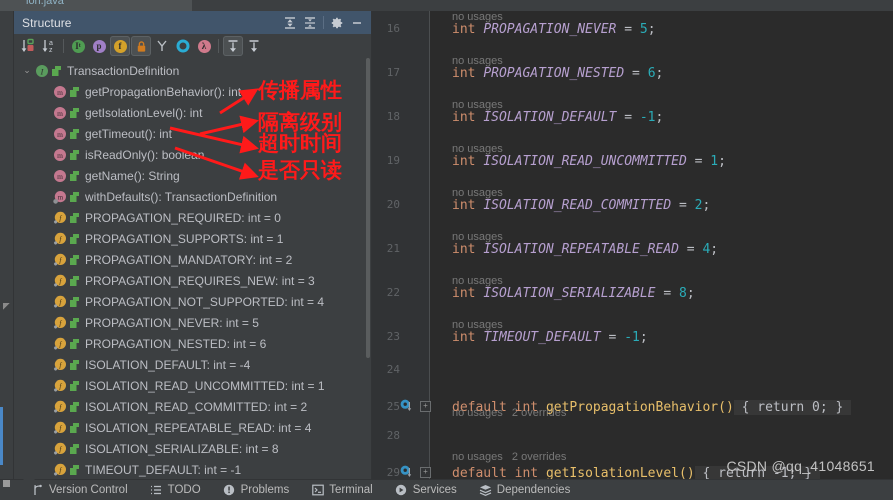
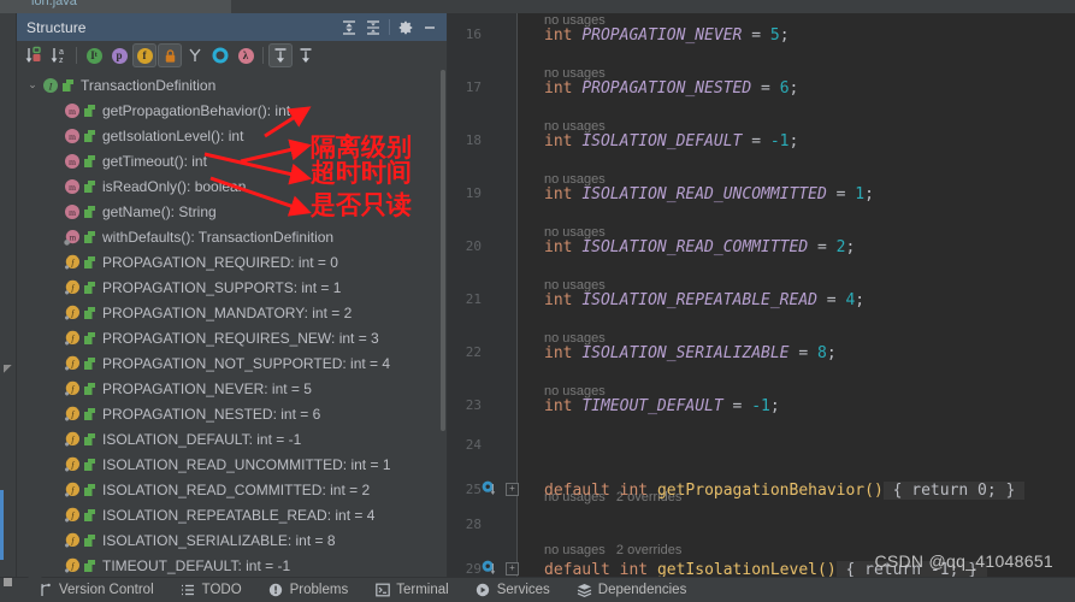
  ion.java
  Structure
  I
  p
  f
  λ
  ⌄
  I
  TransactionDefinition
  m
  getPropagationBehavior(): int
  m
  getIsolationLevel(): int
  m
  getTimeout(): int
  m
  isReadOnly(): boolen
  m
  getName(): String
  m
  withDefaults(): TransactionDefinition
  f
  PROPAGATION_REQUIRED: int = 0
  f
  PROPAGATION_SUPPORTS: int = 1
  PROPAGATION_MANDATORY: int = 2
  f
  PROPAGATION_REQUIRES_NEW: int = 3
  f
  PROPAGATION_NOT_SUPPORTED: int = 4
  f
  PROPAGATION_NEVER: int = 5
  f
  PROPAGATION_NESTED: int = 6
  f
- ISOLATION_DEFAULT: int = -4
+ ISOLATION_DEFAULT: int = -1
  f
  ISOLATION_READ_UNCOMMITTED: int = 1
  f
  ISOLATION_READ_COMMITTED: int = 2
  f
  ISOLATION_REPEATABLE_READ: int = 4
  f
  ISOLATION_SERIALIZABLE: int = 8
  f
  TIMEOUT_DEFAULT: int = -1
  16
  17
  18
  19
  20
  21
  22
  23
  24
  25
  28
  29
  +
  +
  no usages
  no usages
  no usages
  no usages
  no usages
  no usages
  no usages
  no usages
  no usages 2 overrides
  no usages 2 overrides
  int PROPAGATION_NEVER = 5;
  int PROPAGATION_NESTED = 6;
  int ISOLATION_DEFAULT = -1;
  int ISOLATION_READ_UNCOMMITTED = 1;
  int ISOLATION_READ_COMMITTED = 2;
  int ISOLATION_REPEATABLE_READ = 4;
  int ISOLATION_SERIALIZABLE = 8;
  int TIMEOUT_DEFAULT = -1;
  default int getPropagationBehavior() { return 0; }
  default int getIsolationLevel() { return -1; }
  CSDN @qq_41048651
  Version Control
  TODO
  Problems
  Terminal
  Services
  Dependencies
- 传播属性
  隔离级别
  超时时间
  是否只读
